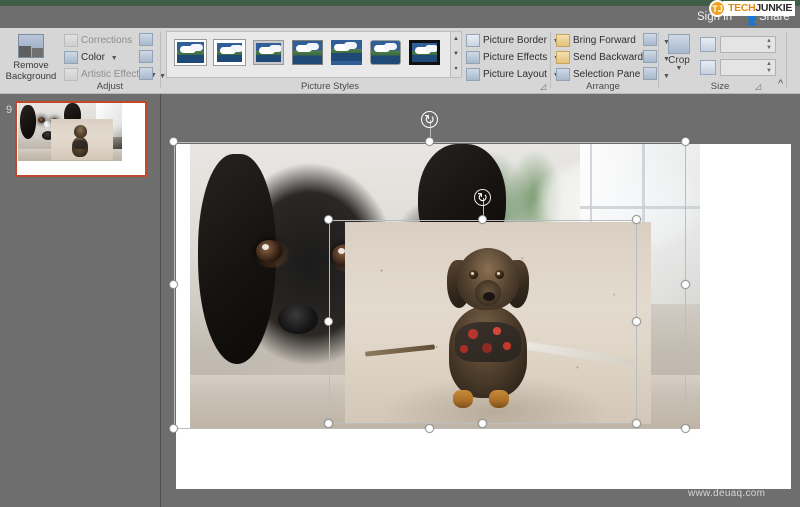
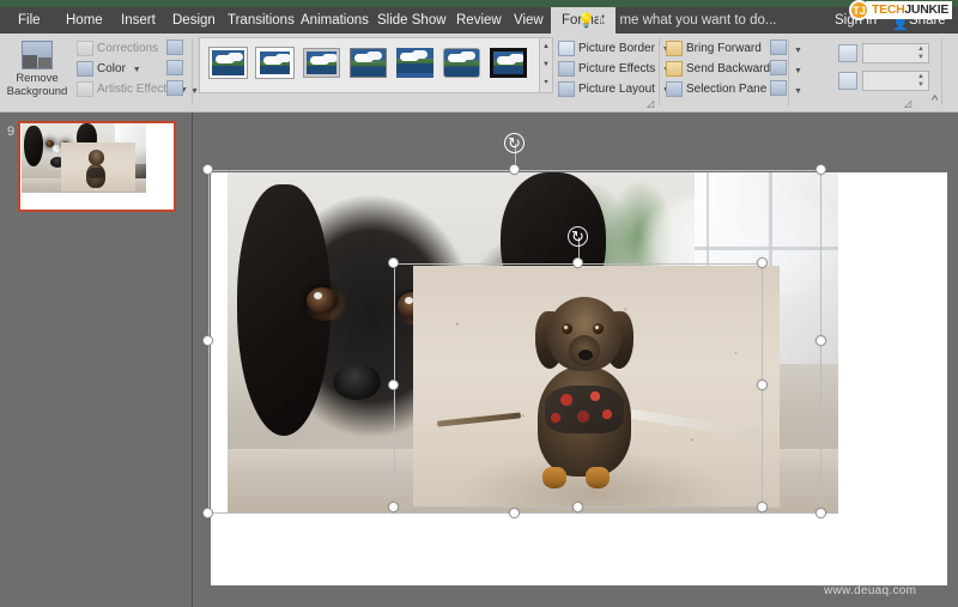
+ File
+ Home
+ Insert
+ Design
+ Transitions
+ Animations
+ Slide Show
+ Review
+ View
+ Format
+ 💡
+ Tell me what you want to do...
  Sign in
  👤
  Share
  TJ
  TECHJUNKIE
  Remove
  Background
  Corrections
  Color
  Artistic Effect
  Picture Border
  Picture Effects
  Picture Layout
  Bring Forward
  Send Backward
  Selection Pane
- Crop
- Adjust
- Picture Styles
- Arrange
- Size
  ◿
  ◿
  ^
  9
  ↻
  ↻
  www.deuaq.com
